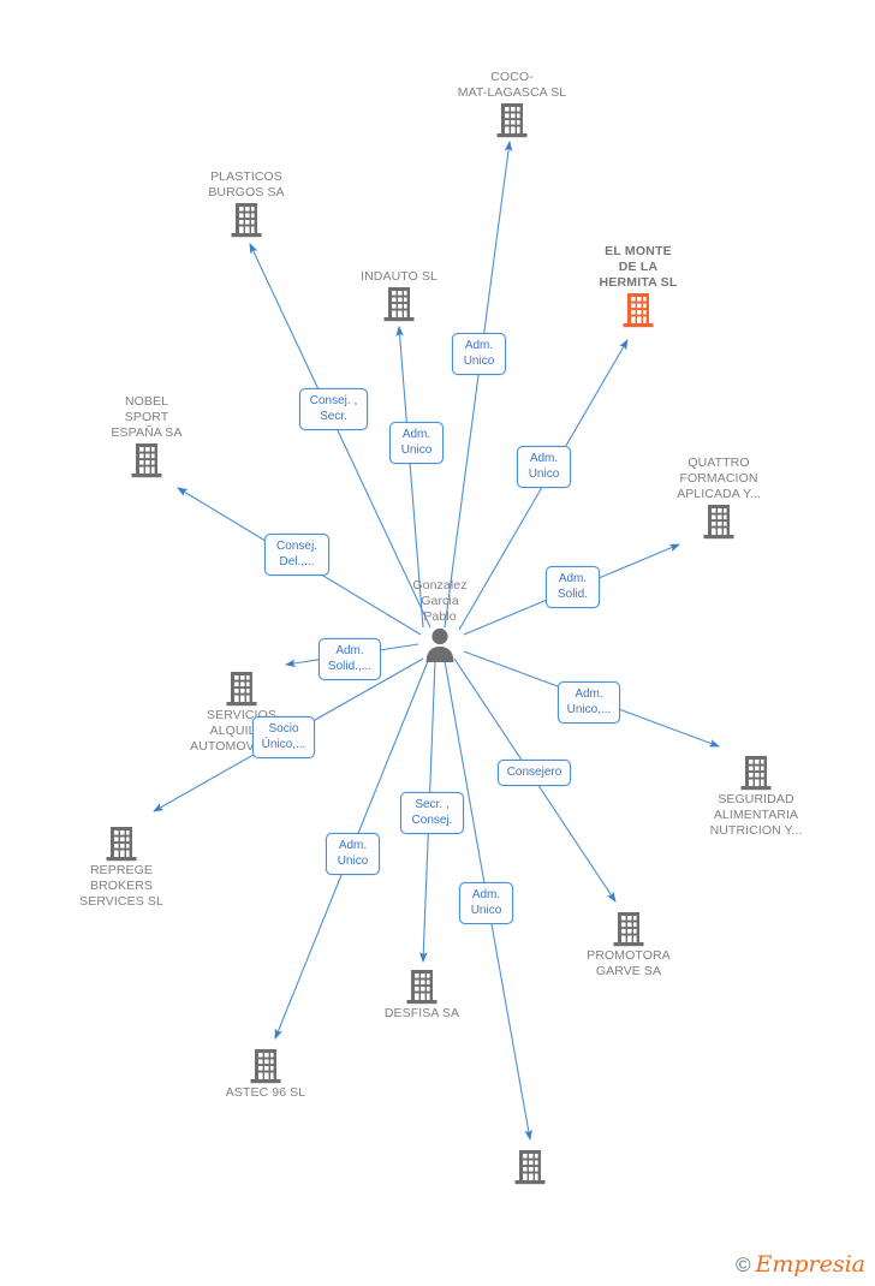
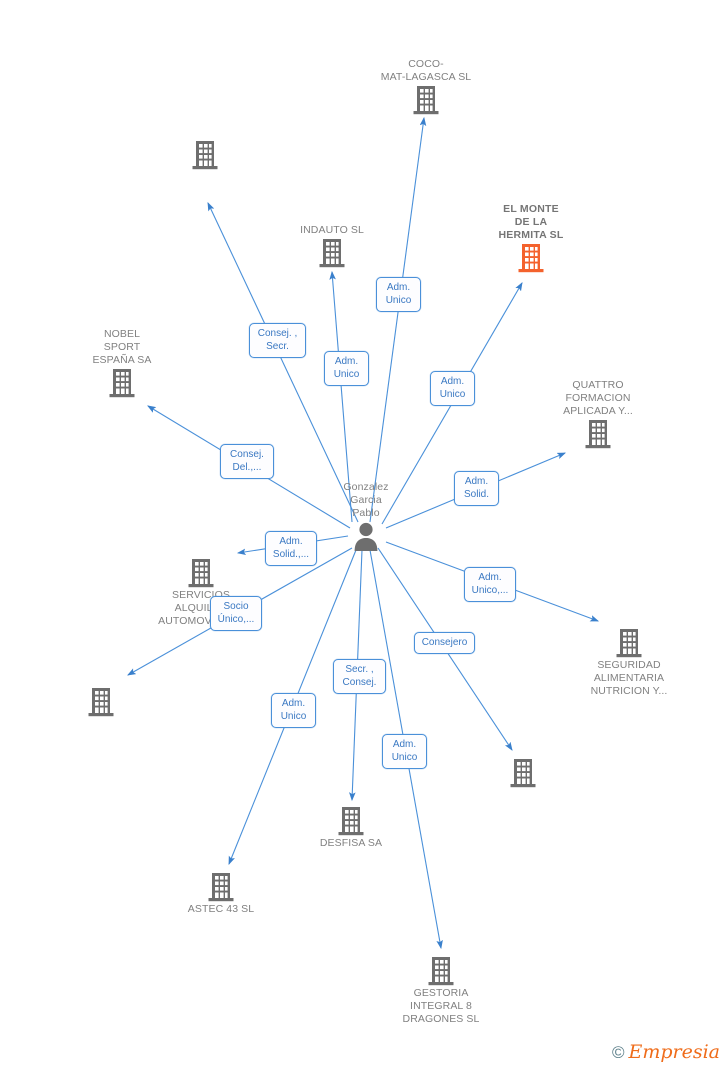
  Gonzalez
  Garcia
  Pablo
  COCO-
  MAT-LAGASCA SL
- PLASTICOS
- BURGOS SA
  INDAUTO SL
  EL MONTE
  DE LA
  HERMITA SL
  NOBEL
  SPORT
  ESPAÑA SA
  QUATTRO
  FORMACION
  APLICADA Y...
  SERVICIOS
  SEGURIDAD
  ALIMENTARIA
  NUTRICION Y...
- REPREGE
- BROKERS
- SERVICES SL
- PROMOTORA
- GARVE SA
  DESFISA SA
- ASTEC 96 SL
+ ASTEC 43 SL
+ GESTORIA
+ INTEGRAL 8
+ DRAGONES SL
  Adm.
  Unico
  Consej. ,
  Secr.
  Adm.
  Unico
  Adm.
  Unico
  Consej.
  Del.,...
  Adm.
  Solid.
  Adm.
  Solid.,...
  Adm.
  Unico,...
  Socio
  Único,...
  Consejero
  Secr. ,
  Consej.
  Adm.
  Unico
  Adm.
  Unico
  ©
  Empresia
